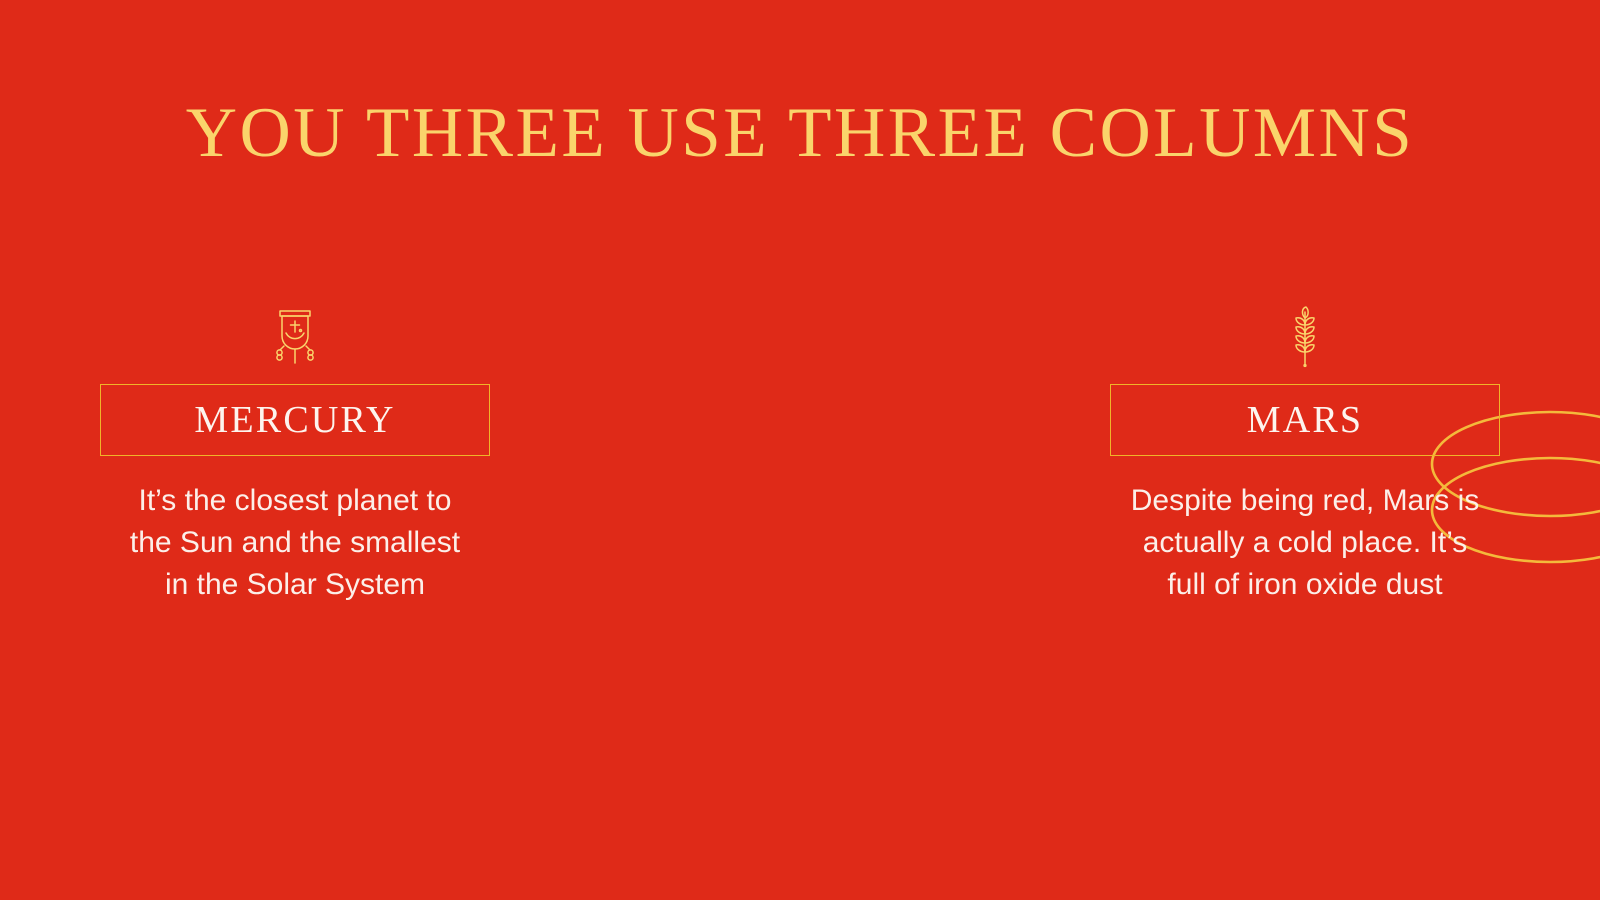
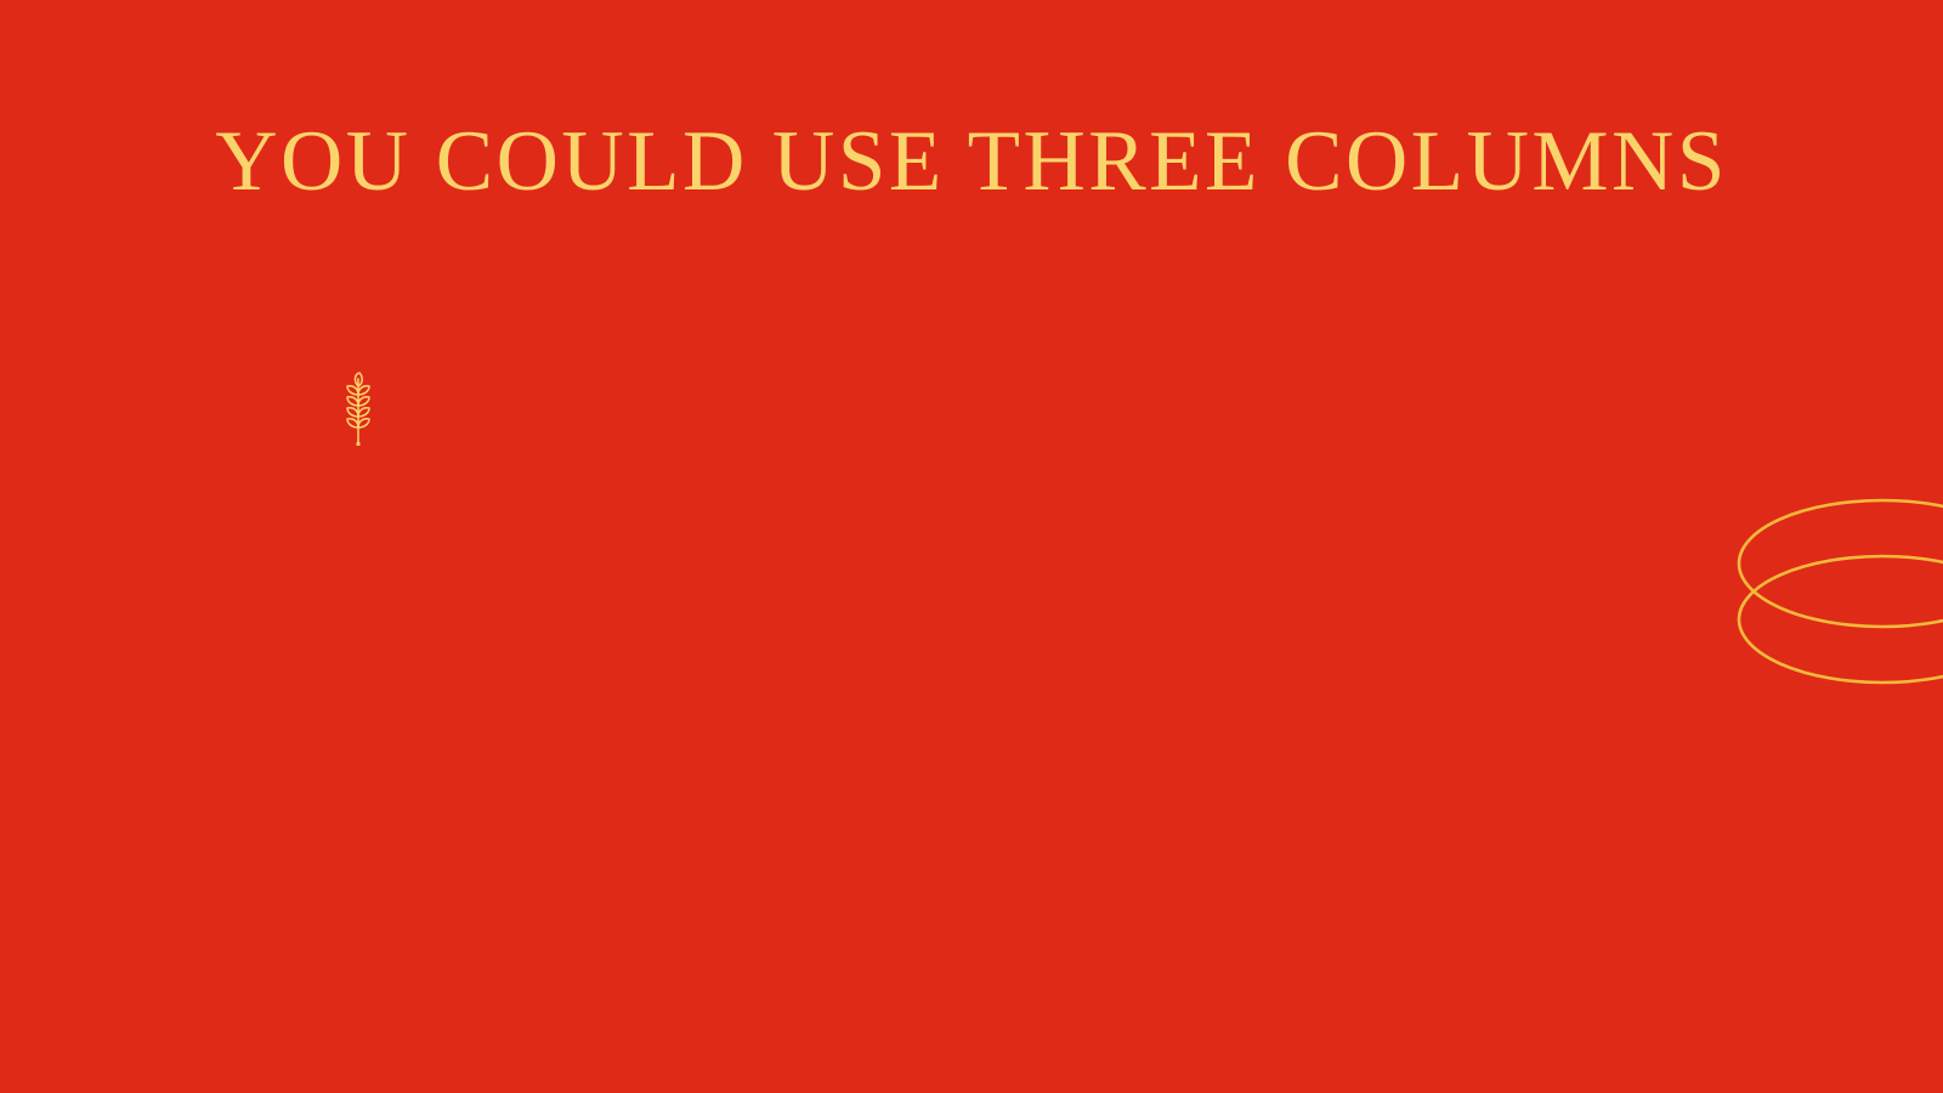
- YOU THREE USE THREE COLUMNS
+ YOU COULD USE THREE COLUMNS
- MERCURY
- It’s the closest planet to the Sun and the smallest in the Solar System
- MARS
- Despite being red, Mars is actually a cold place. It’s full of iron oxide dust
